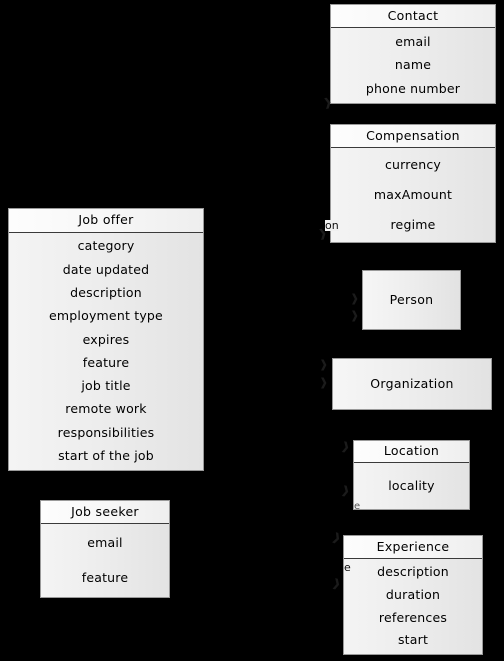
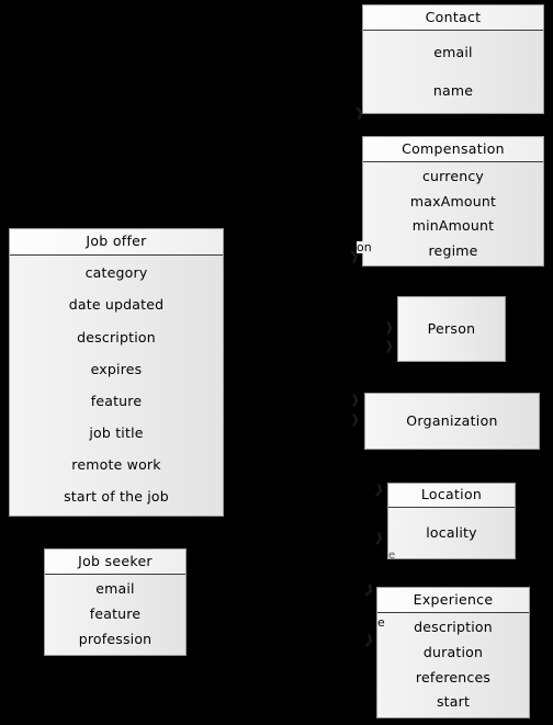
  Contact
  email
  name
- phone number
  Compensation
  currency
  maxAmount
+ minAmount
  regime
  on
  Job offer
  category
  date updated
  description
- employment type
  expires
  feature
  job title
  remote work
- responsibilities
  start of the job
  Person
  ❱
  ❱
  Organization
  ❱
  ❱
  Location
  locality
  e
  Experience
  description
  duration
  references
  start
  e
  Job seeker
  email
  feature
+ profession
